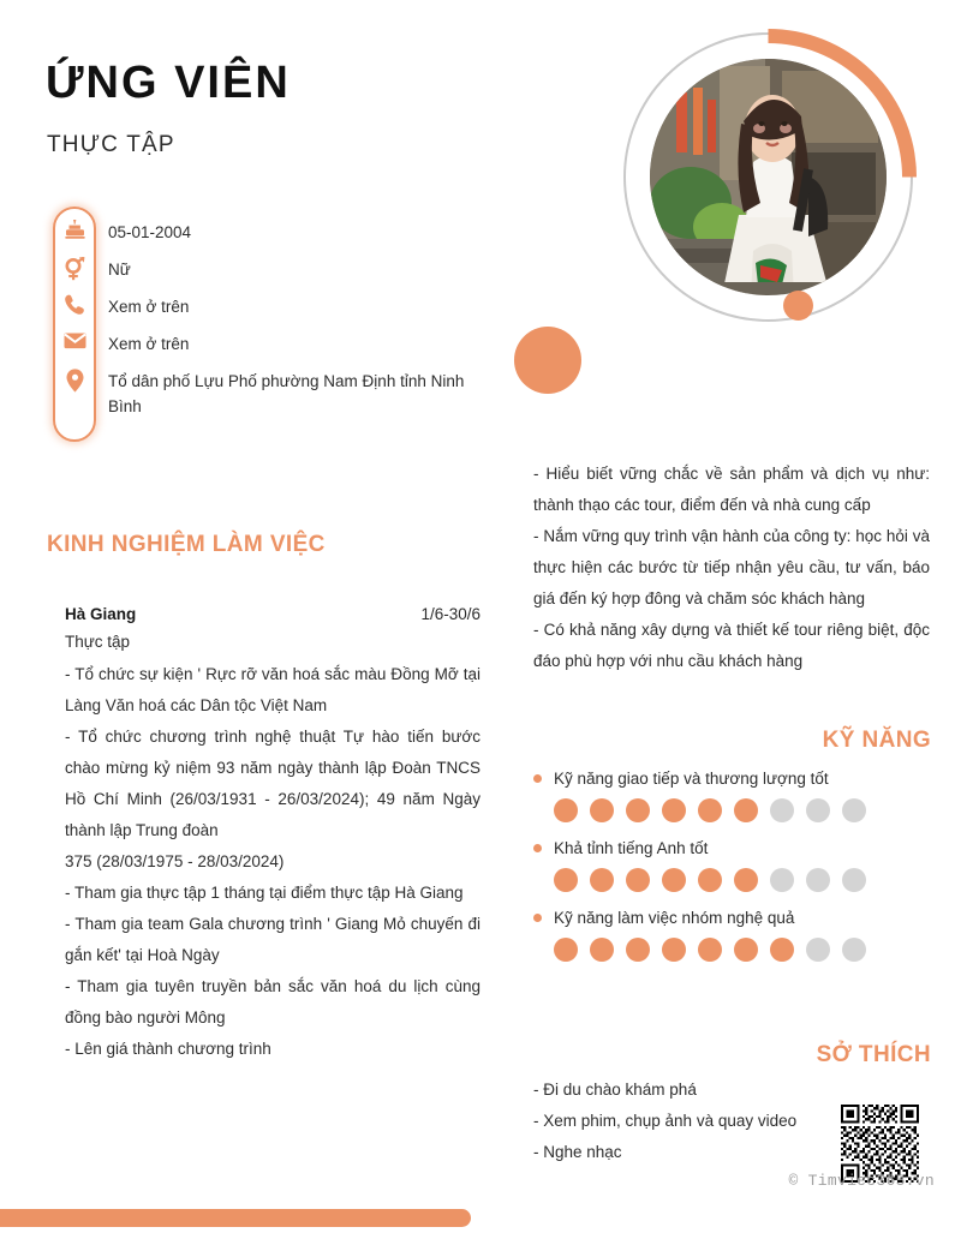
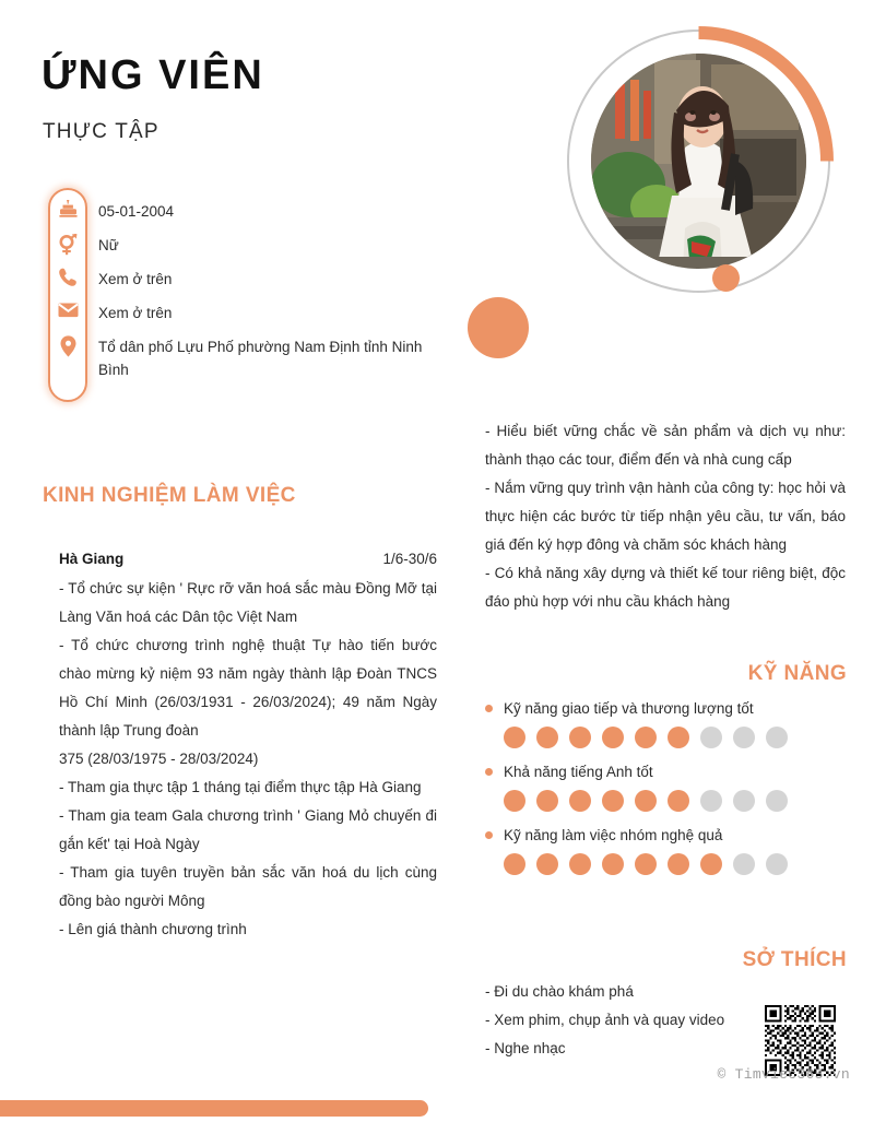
  ỨNG VIÊN
  THỰC TẬP
  05-01-2004
  Nữ
  Xem ở trên
  Xem ở trên
  Tổ dân phố Lựu Phố phường Nam Định tỉnh Ninh Bình
  KINH NGHIỆM LÀM VIỆC
  Hà Giang
  1/6-30/6
- Thực tập
  - Tổ chức sự kiện ' Rực rỡ văn hoá sắc màu Đồng Mỡ tại Làng Văn hoá các Dân tộc Việt Nam
  - Tổ chức chương trình nghệ thuật Tự hào tiến bước chào mừng kỷ niệm 93 năm ngày thành lập Đoàn TNCS Hồ Chí Minh (26/03/1931 - 26/03/2024); 49 năm Ngày thành lập Trung đoàn
  375 (28/03/1975 - 28/03/2024)
  - Tham gia thực tập 1 tháng tại điểm thực tập Hà Giang
  - Tham gia team Gala chương trình ' Giang Mỏ chuyến đi gắn kết' tại Hoà Ngày
  - Tham gia tuyên truyền bản sắc văn hoá du lịch cùng đồng bào người Mông
  - Lên giá thành chương trình
  - Hiểu biết vững chắc về sản phẩm và dịch vụ như: thành thạo các tour, điểm đến và nhà cung cấp
  - Nắm vững quy trình vận hành của công ty: học hỏi và thực hiện các bước từ tiếp nhận yêu cầu, tư vấn, báo giá đến ký hợp đông và chăm sóc khách hàng
  - Có khả năng xây dựng và thiết kế tour riêng biệt, độc đáo phù hợp với nhu cầu khách hàng
  KỸ NĂNG
  Kỹ năng giao tiếp và thương lượng tốt
- Khả tỉnh tiếng Anh tốt
+ Khả năng tiếng Anh tốt
  Kỹ năng làm việc nhóm nghệ quả
  SỞ THÍCH
  - Đi du chào khám phá
  - Xem phim, chụp ảnh và quay video
  - Nghe nhạc
  © Timviec365.vn
